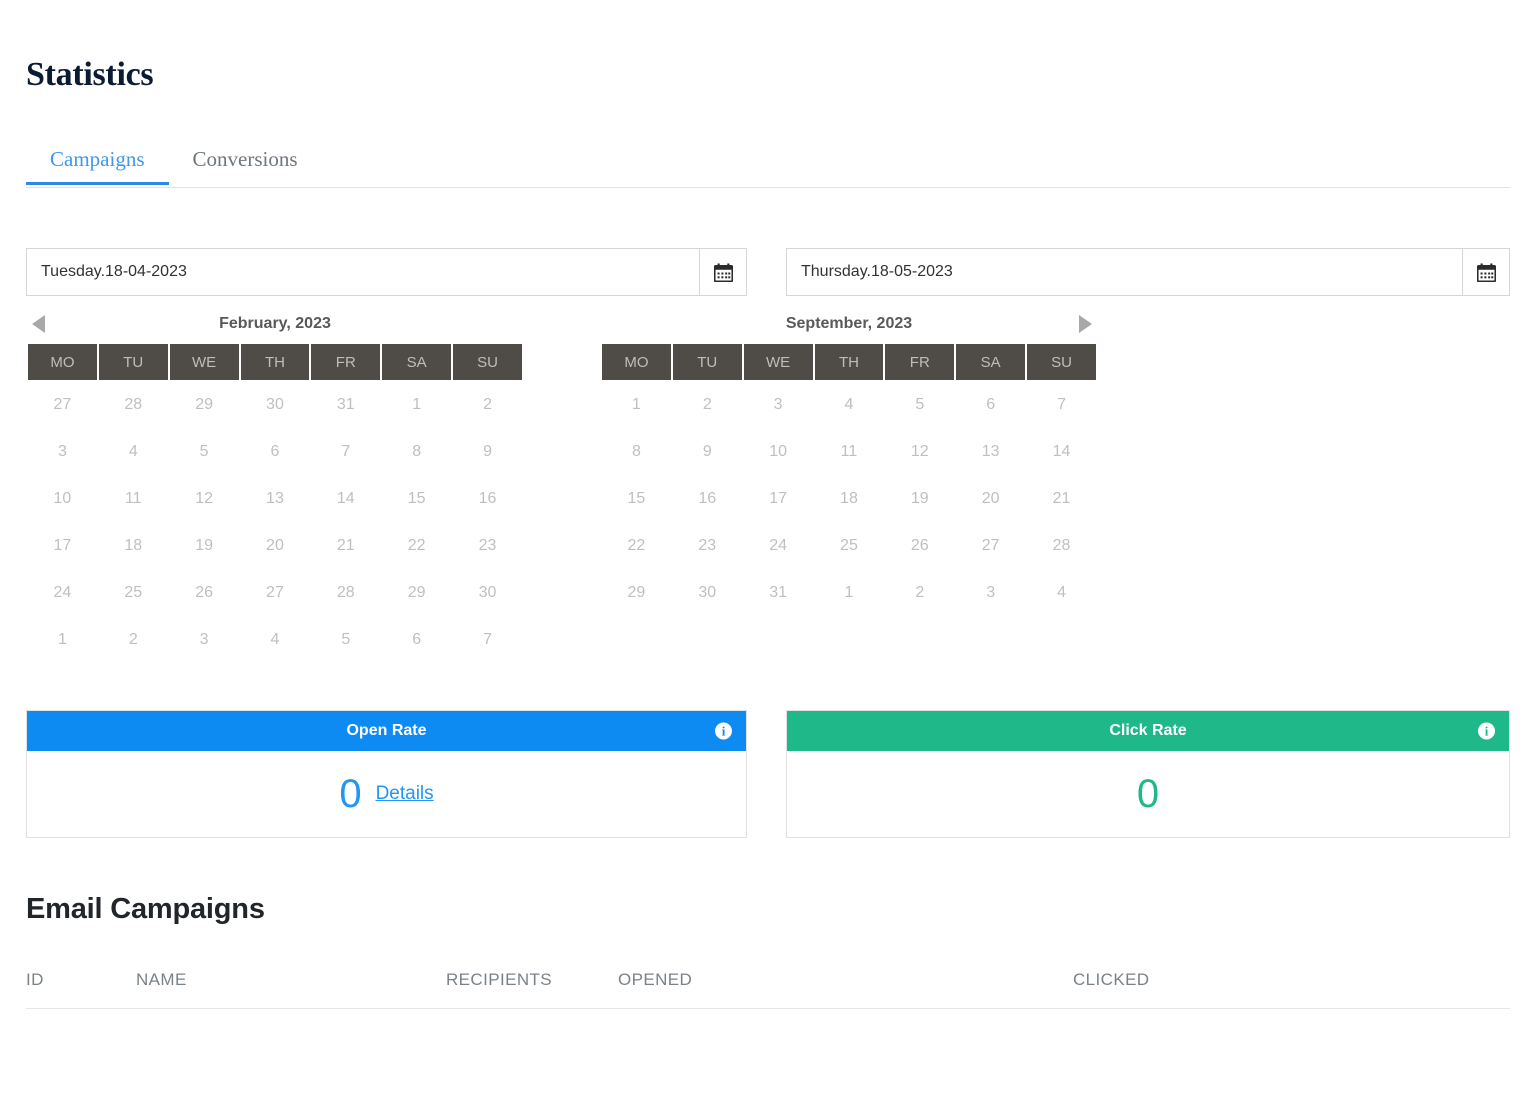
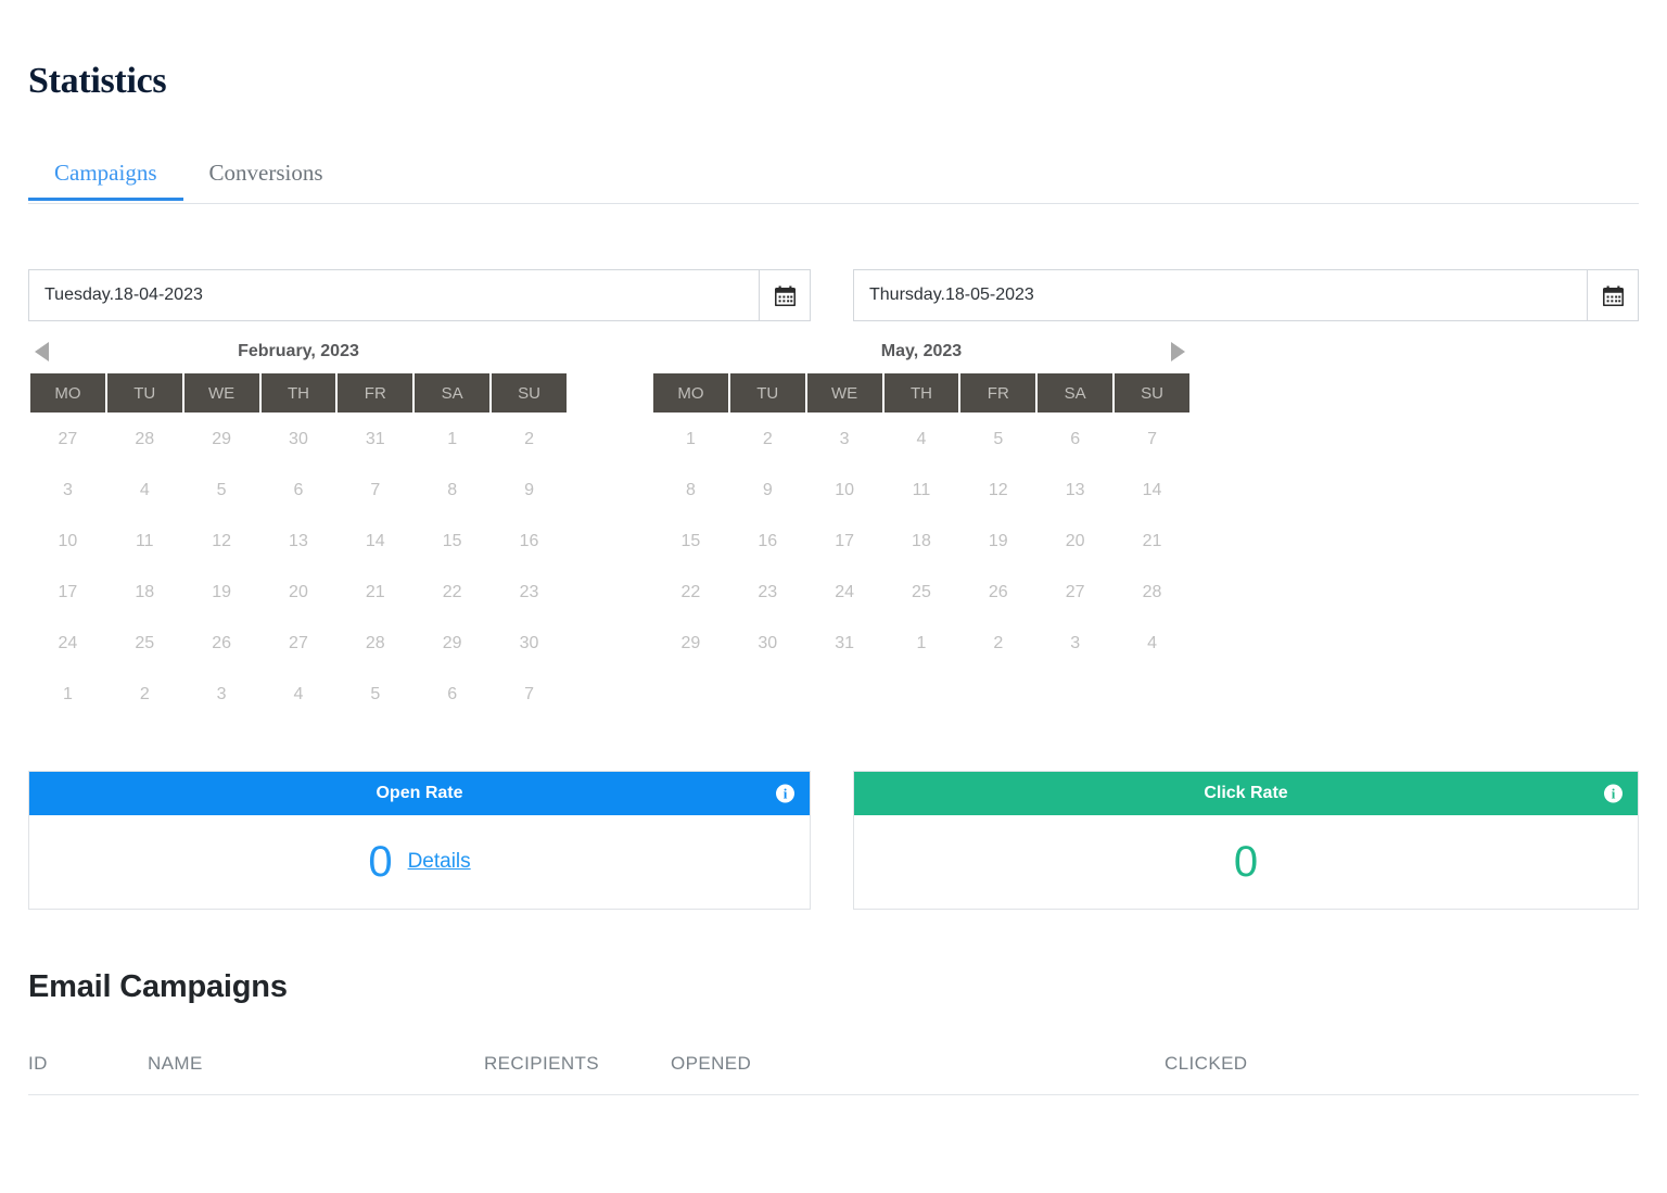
  Statistics
  Campaigns
  Conversions
  Tuesday.18-04-2023
  Thursday.18-05-2023
  February, 2023
  MO	TU	WE	TH	FR	SA	SU
  27	28	29	30	31	1	2
  3	4	5	6	7	8	9
  10	11	12	13	14	15	16
  17	18	19	20	21	22	23
  24	25	26	27	28	29	30
  1	2	3	4	5	6	7
- September, 2023
+ May, 2023
  MO	TU	WE	TH	FR	SA	SU
  1	2	3	4	5	6	7
  8	9	10	11	12	13	14
  15	16	17	18	19	20	21
  22	23	24	25	26	27	28
  29	30	31	1	2	3	4
  Open Rate
  i
  0
  Details
  Click Rate
  i
  0
  Email Campaigns
  ID	NAME	RECIPIENTS	OPENED	CLICKED
